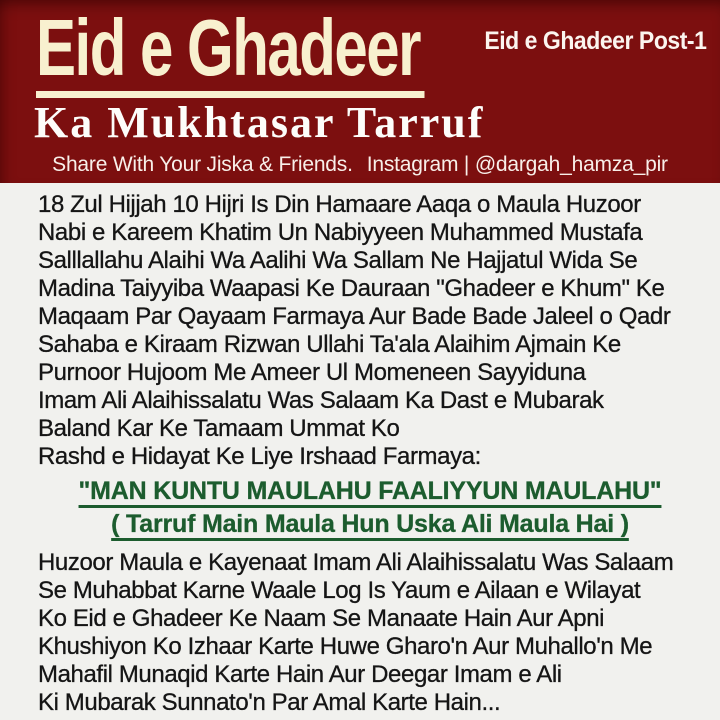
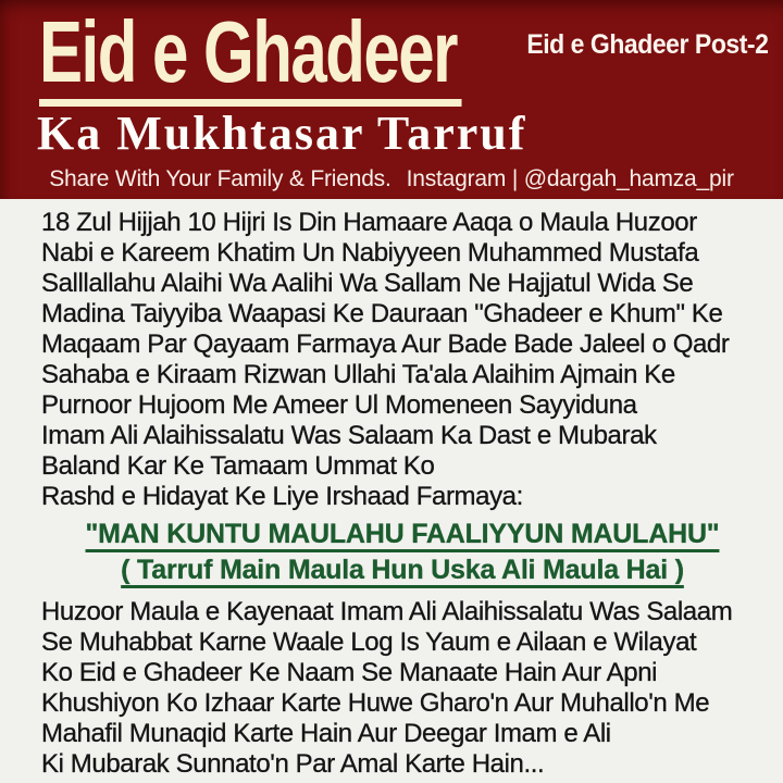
  Eid e Ghadeer
- Eid e Ghadeer Post-1
+ Eid e Ghadeer Post-2
  Ka Mukhtasar Tarruf
- Share With Your Jiska & Friends.
+ Share With Your Family & Friends.
  Instagram | @dargah_hamza_pir
  18 Zul Hijjah 10 Hijri Is Din Hamaare Aaqa o Maula Huzoor
  Nabi e Kareem Khatim Un Nabiyyeen Muhammed Mustafa
  Salllallahu Alaihi Wa Aalihi Wa Sallam Ne Hajjatul Wida Se
  Madina Taiyyiba Waapasi Ke Dauraan "Ghadeer e Khum" Ke
  Maqaam Par Qayaam Farmaya Aur Bade Bade Jaleel o Qadr
  Sahaba e Kiraam Rizwan Ullahi Ta'ala Alaihim Ajmain Ke
  Purnoor Hujoom Me Ameer Ul Momeneen Sayyiduna
  Imam Ali Alaihissalatu Was Salaam Ka Dast e Mubarak
  Baland Kar Ke Tamaam Ummat Ko
  Rashd e Hidayat Ke Liye Irshaad Farmaya:
  "MAN KUNTU MAULAHU FAALIYYUN MAULAHU"
  ( Tarruf Main Maula Hun Uska Ali Maula Hai )
  Huzoor Maula e Kayenaat Imam Ali Alaihissalatu Was Salaam
  Se Muhabbat Karne Waale Log Is Yaum e Ailaan e Wilayat
  Ko Eid e Ghadeer Ke Naam Se Manaate Hain Aur Apni
  Khushiyon Ko Izhaar Karte Huwe Gharo'n Aur Muhallo'n Me
  Mahafil Munaqid Karte Hain Aur Deegar Imam e Ali
  Ki Mubarak Sunnato'n Par Amal Karte Hain...
